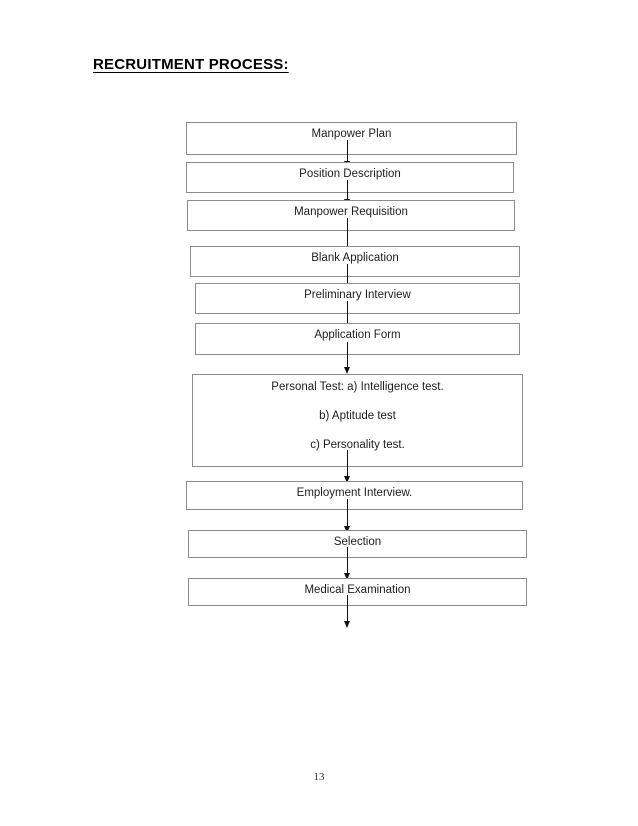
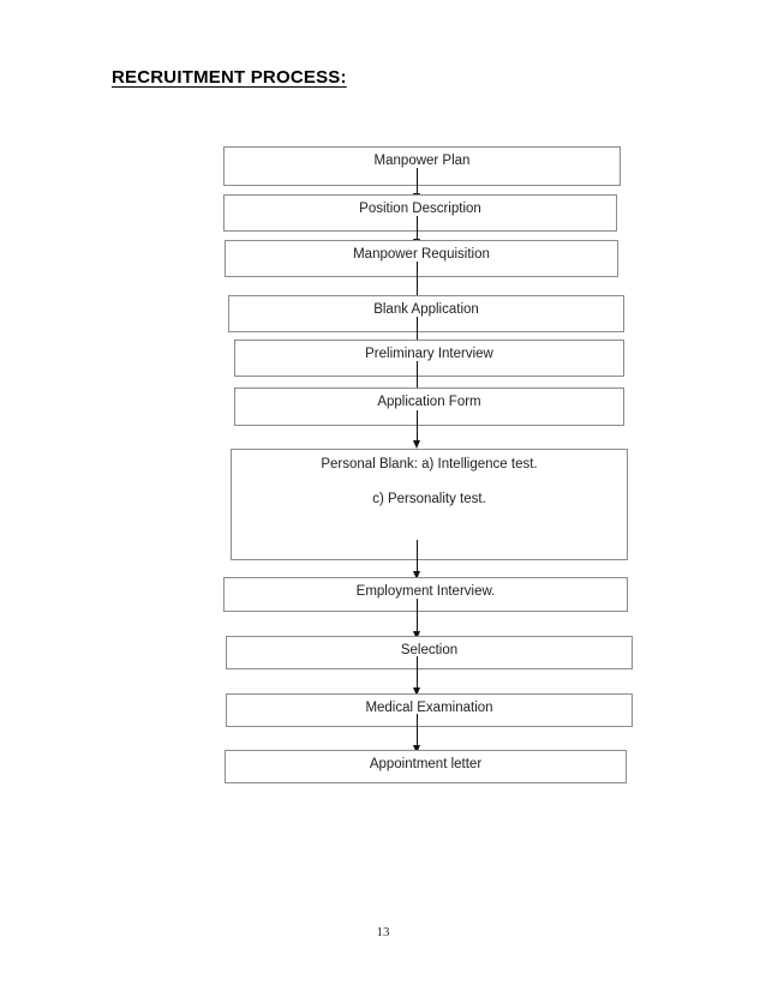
  RECRUITMENT PROCESS:
  Manpower Plan
  Position Description
  Manpower Requisition
  Blank Application
  Preliminary Interview
  Application Form
- Personal Test: a) Intelligence test.
+ Personal Blank: a) Intelligence test.
- b) Aptitude test
  c) Personality test.
  Employment Interview.
  Selection
  Medical Examination
+ Appointment letter
  13
